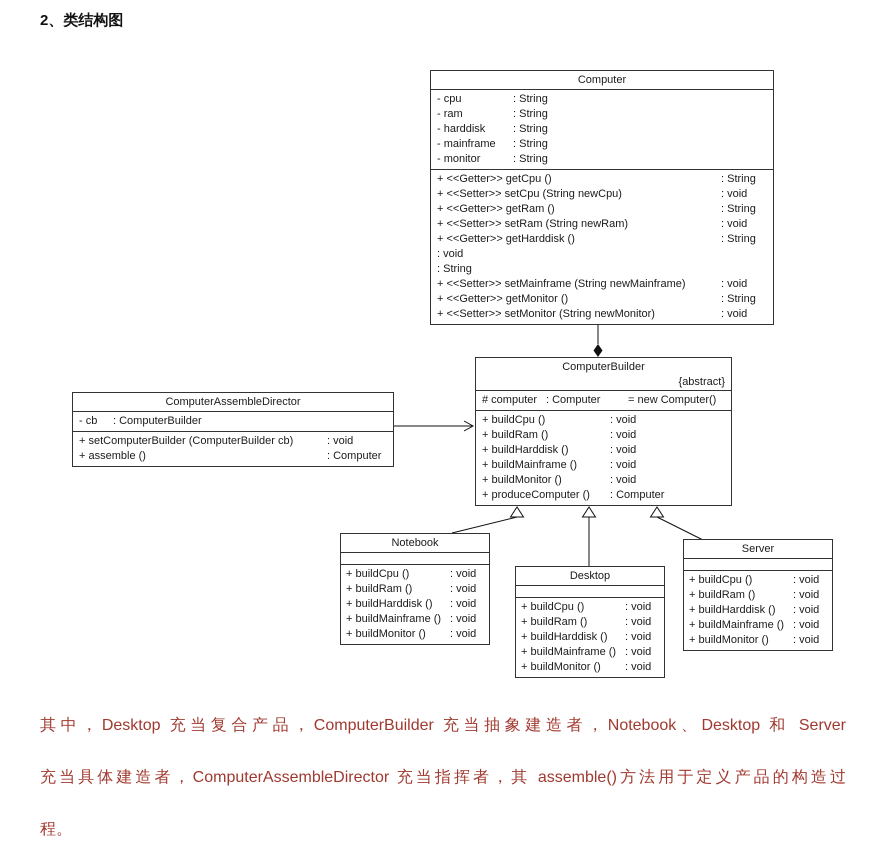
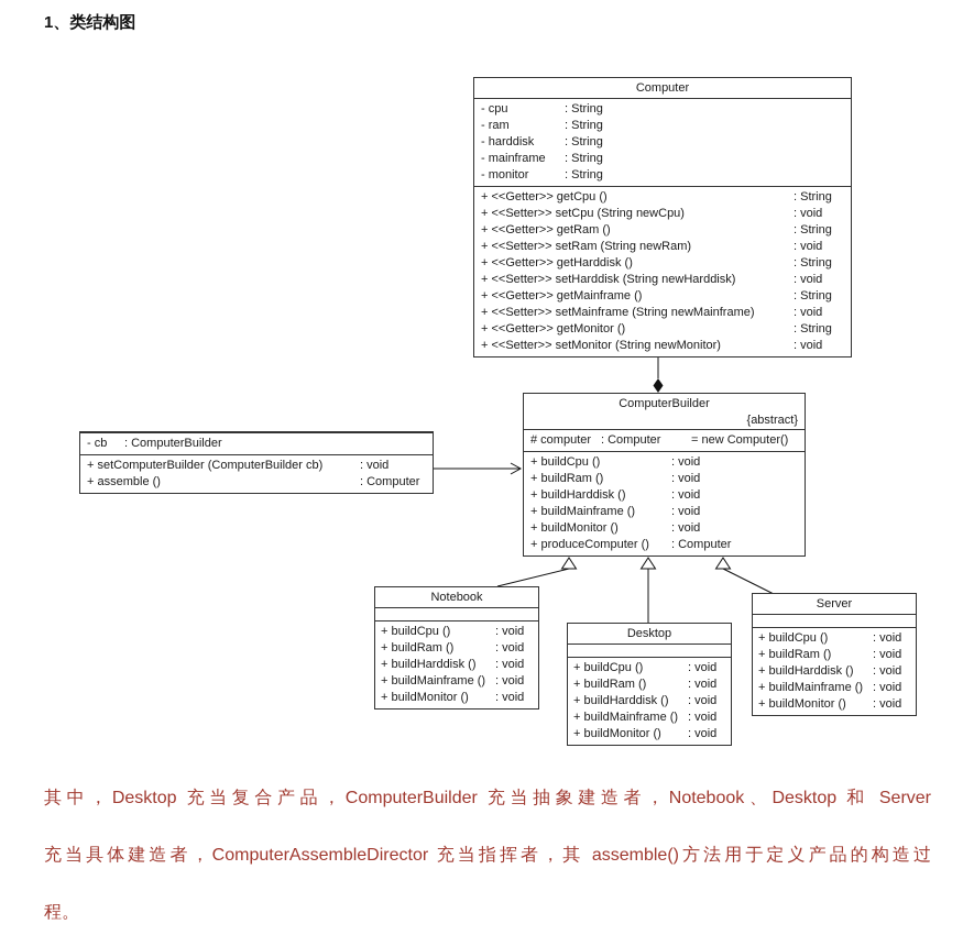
- 2、类结构图
+ 1、类结构图
  Computer
  - cpu
  : String
  - ram
  : String
  - harddisk
  : String
  - mainframe
  : String
  - monitor
  : String
  + <<Getter>> getCpu ()
  : String
  + <<Setter>> setCpu (String newCpu)
  : void
  + <<Getter>> getRam ()
  : String
  + <<Setter>> setRam (String newRam)
  : void
  + <<Getter>> getHarddisk ()
  : String
+ + <<Setter>> setHarddisk (String newHarddisk)
  : void
+ + <<Getter>> getMainframe ()
  : String
  + <<Setter>> setMainframe (String newMainframe)
  : void
  + <<Getter>> getMonitor ()
  : String
  + <<Setter>> setMonitor (String newMonitor)
  : void
  ComputerBuilder
  {abstract}
  # computer
  : Computer
  = new Computer()
  + buildCpu ()
  : void
  + buildRam ()
  : void
  + buildHarddisk ()
  : void
  + buildMainframe ()
  : void
  + buildMonitor ()
  : void
  + produceComputer ()
  : Computer
- ComputerAssembleDirector
  - cb
  : ComputerBuilder
  + setComputerBuilder (ComputerBuilder cb)
  : void
  + assemble ()
  : Computer
  Notebook
  + buildCpu ()
  : void
  + buildRam ()
  : void
  + buildHarddisk ()
  : void
  + buildMainframe ()
  : void
  + buildMonitor ()
  : void
  Desktop
  + buildCpu ()
  : void
  + buildRam ()
  : void
  + buildHarddisk ()
  : void
  + buildMainframe ()
  : void
  + buildMonitor ()
  : void
  Server
  + buildCpu ()
  : void
  + buildRam ()
  : void
  + buildHarddisk ()
  : void
  + buildMainframe ()
  : void
  + buildMonitor ()
  : void
  其中，Desktop 充当复合产品，ComputerBuilder 充当抽象建造者，Notebook、Desktop 和 Server
  充当具体建造者，ComputerAssembleDirector 充当指挥者，其 assemble()方法用于定义产品的构造过
  程。
